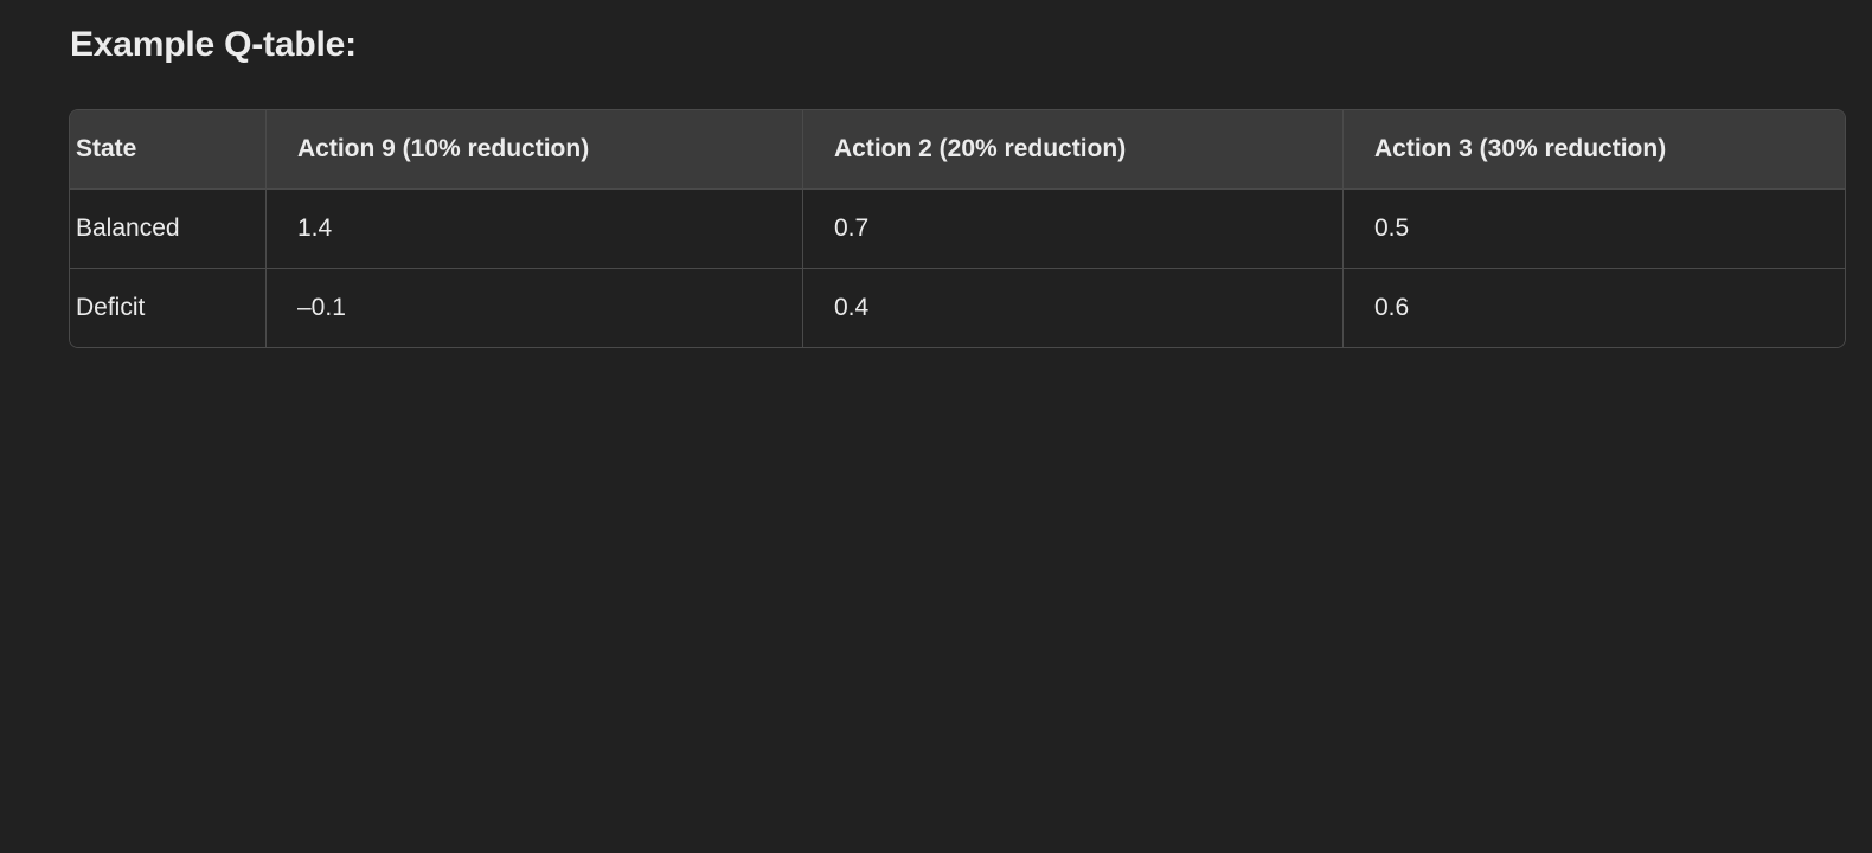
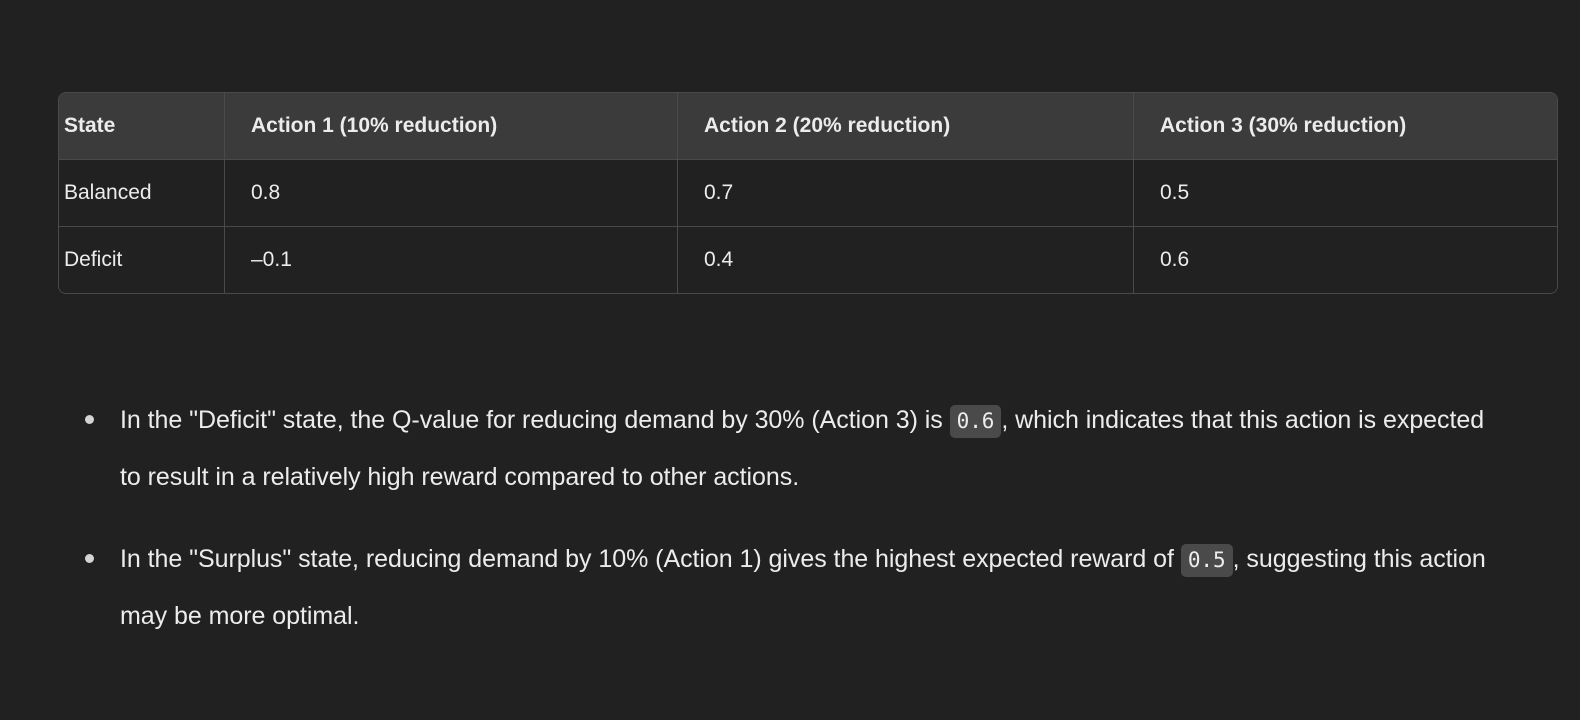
- Example Q-table:
- State	Action 9 (10% reduction)	Action 2 (20% reduction)	Action 3 (30% reduction)
+ State	Action 1 (10% reduction)	Action 2 (20% reduction)	Action 3 (30% reduction)
- Balanced	1.4	0.7	0.5
+ Balanced	0.8	0.7	0.5
  Deficit	–0.1	0.4	0.6
+ In the "Deficit" state, the Q-value for reducing demand by 30% (Action 3) is 0.6 , which indicates that this action is expected to result in a relatively high reward compared to other actions.
+ In the "Surplus" state, reducing demand by 10% (Action 1) gives the highest expected reward of 0.5 , suggesting this action may be more optimal.
